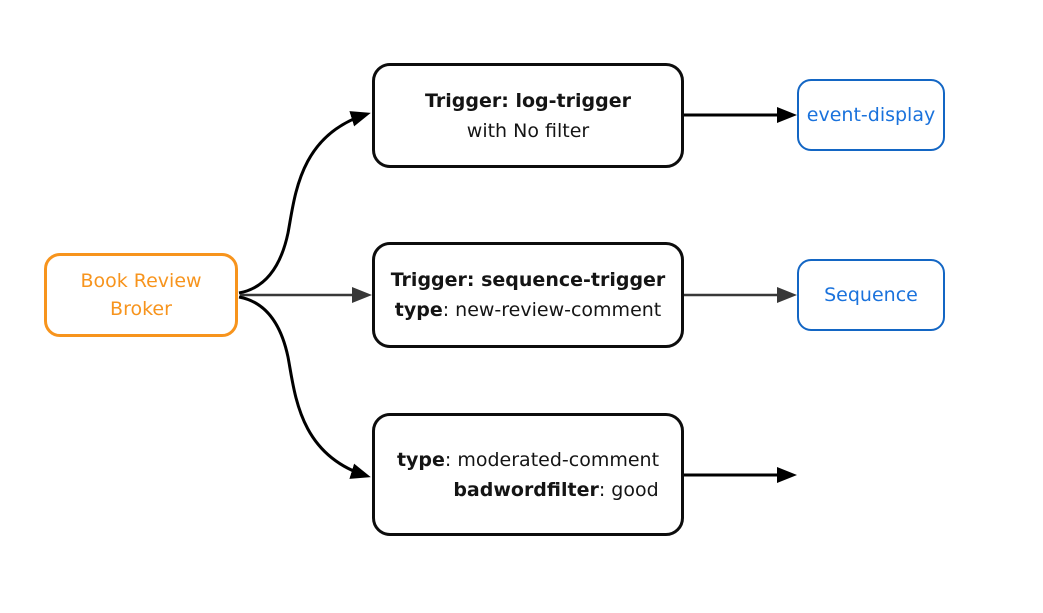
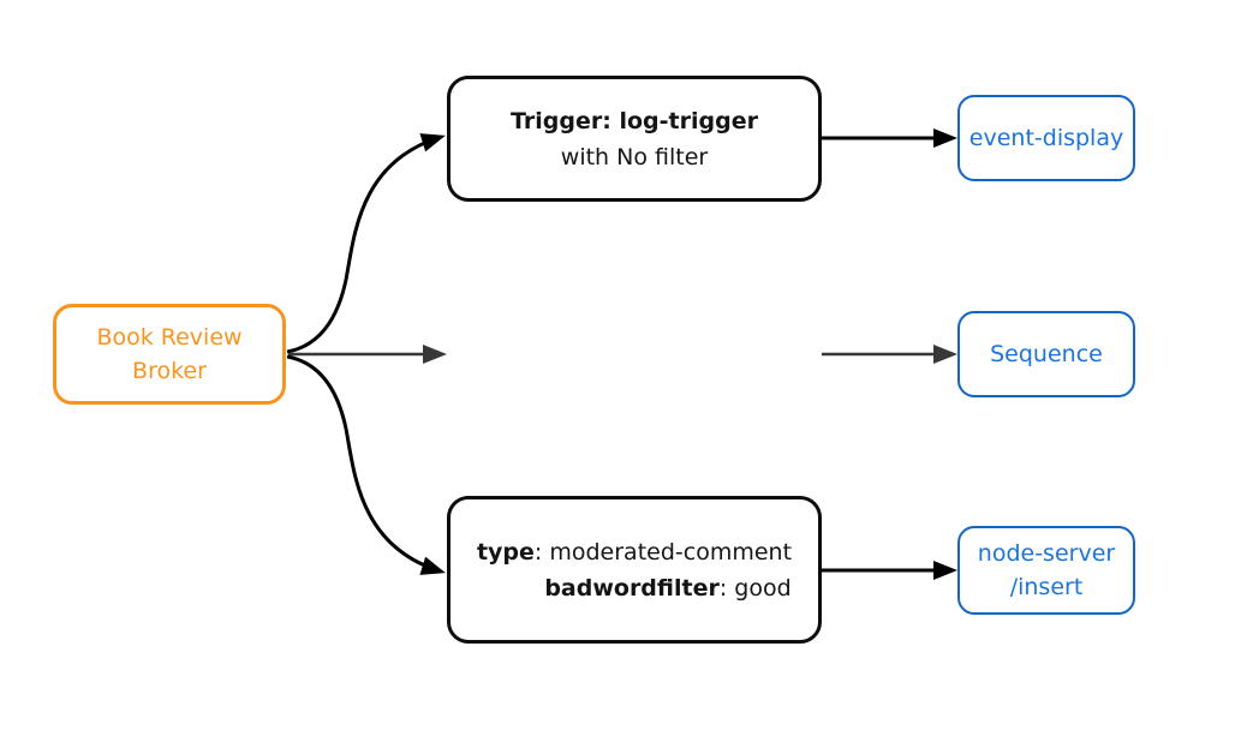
  Book Review
  Broker
  Trigger: log-trigger
  with No filter
- Trigger: sequence-trigger
- type: new-review-comment
  type: moderated-comment
  badwordfilter: good
  event-display
  Sequence
+ node-server
+ /insert
